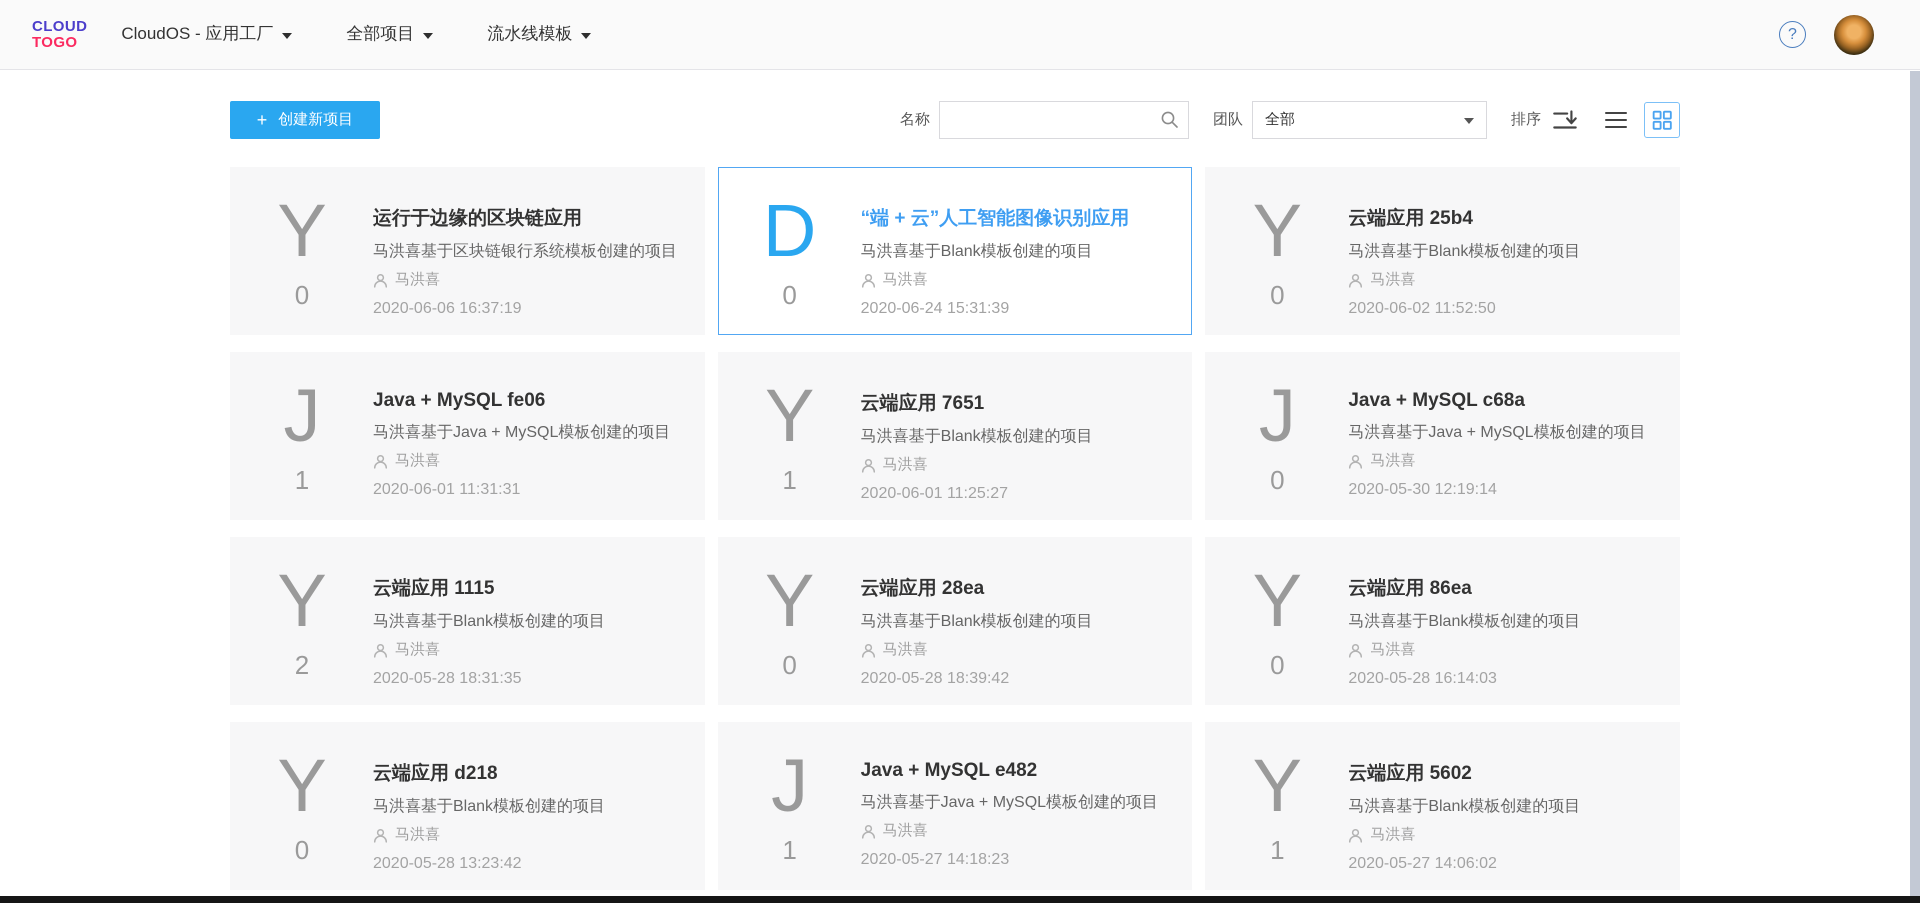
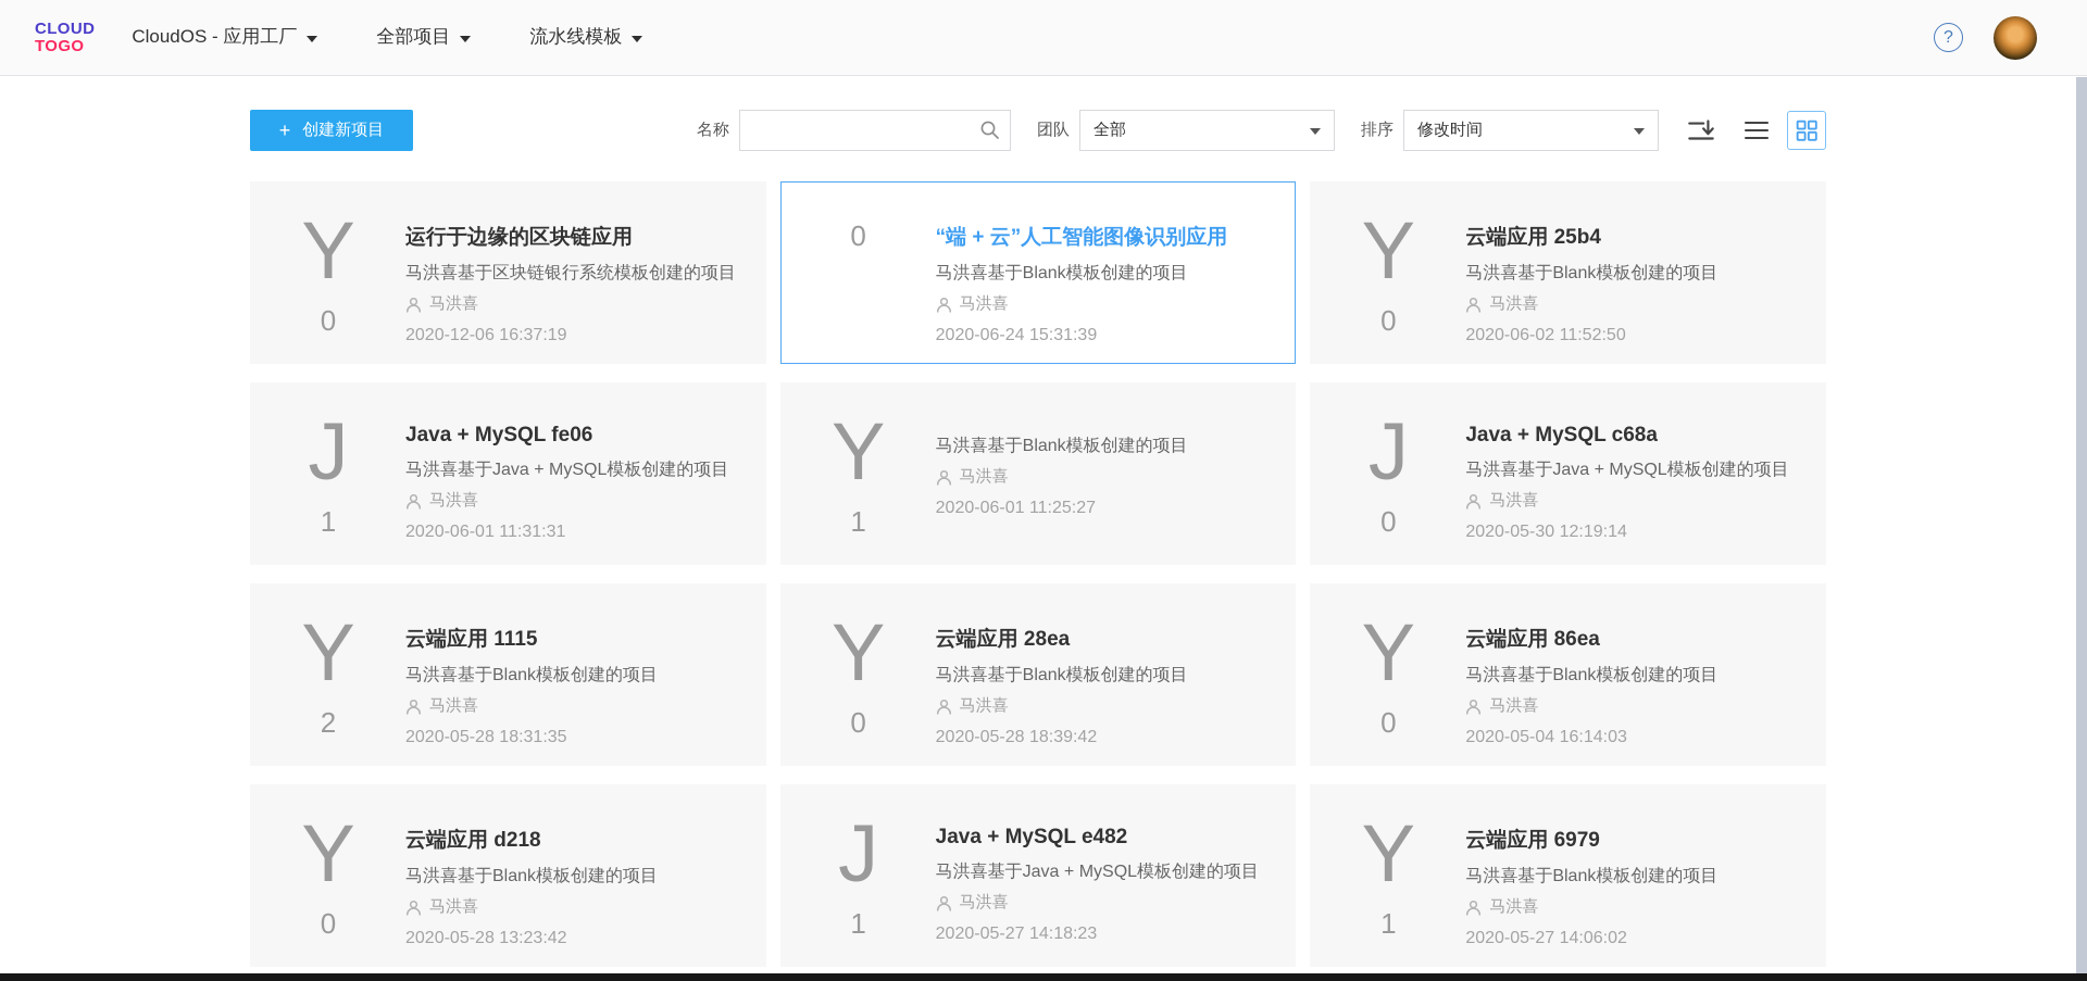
  CLOUD
  TOGO
  CloudOS - 应用工厂
  全部项目
  流水线模板
  ?
  +
  创建新项目
  名称
  团队
  全部
  排序
+ 修改时间
  Y
  0
  运行于边缘的区块链应用
  马洪喜基于区块链银行系统模板创建的项目
  马洪喜
- 2020-06-06 16:37:19
+ 2020-12-06 16:37:19
- D
  0
  “端 + 云”人工智能图像识别应用
  马洪喜基于Blank模板创建的项目
  马洪喜
  2020-06-24 15:31:39
  Y
  0
  云端应用 25b4
  马洪喜基于Blank模板创建的项目
  马洪喜
  2020-06-02 11:52:50
  J
  1
  Java + MySQL fe06
  马洪喜基于Java + MySQL模板创建的项目
  马洪喜
  2020-06-01 11:31:31
  Y
  1
- 云端应用 7651
  马洪喜基于Blank模板创建的项目
  马洪喜
  2020-06-01 11:25:27
  J
  0
  Java + MySQL c68a
  马洪喜基于Java + MySQL模板创建的项目
  马洪喜
  2020-05-30 12:19:14
  Y
  2
  云端应用 1115
  马洪喜基于Blank模板创建的项目
  马洪喜
  2020-05-28 18:31:35
  Y
  0
  云端应用 28ea
  马洪喜基于Blank模板创建的项目
  马洪喜
  2020-05-28 18:39:42
  Y
  0
  云端应用 86ea
  马洪喜基于Blank模板创建的项目
  马洪喜
- 2020-05-28 16:14:03
+ 2020-05-04 16:14:03
  Y
  0
  云端应用 d218
  马洪喜基于Blank模板创建的项目
  马洪喜
  2020-05-28 13:23:42
  J
  1
  Java + MySQL e482
  马洪喜基于Java + MySQL模板创建的项目
  马洪喜
  2020-05-27 14:18:23
  Y
  1
- 云端应用 5602
+ 云端应用 6979
  马洪喜基于Blank模板创建的项目
  马洪喜
  2020-05-27 14:06:02
